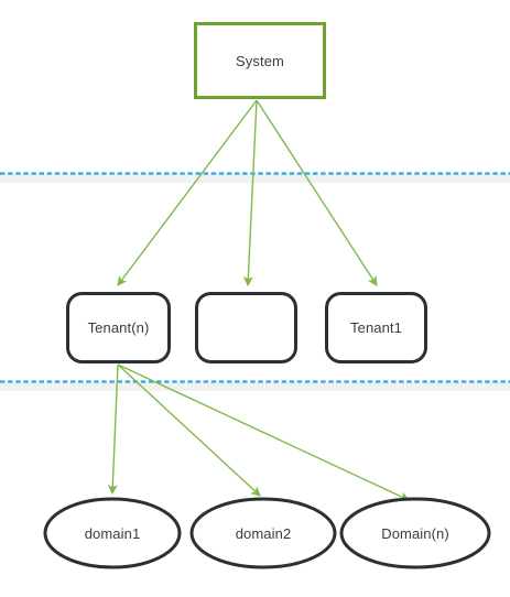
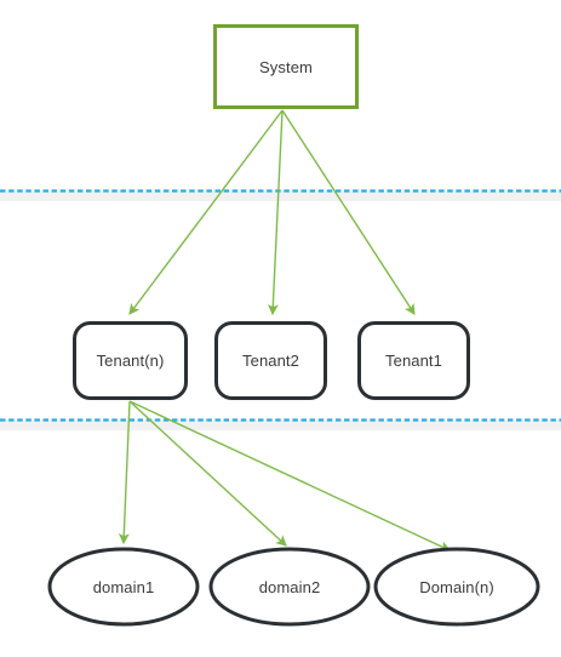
  System
  Tenant(n)
+ Tenant2
  Tenant1
  domain1
  domain2
  Domain(n)
